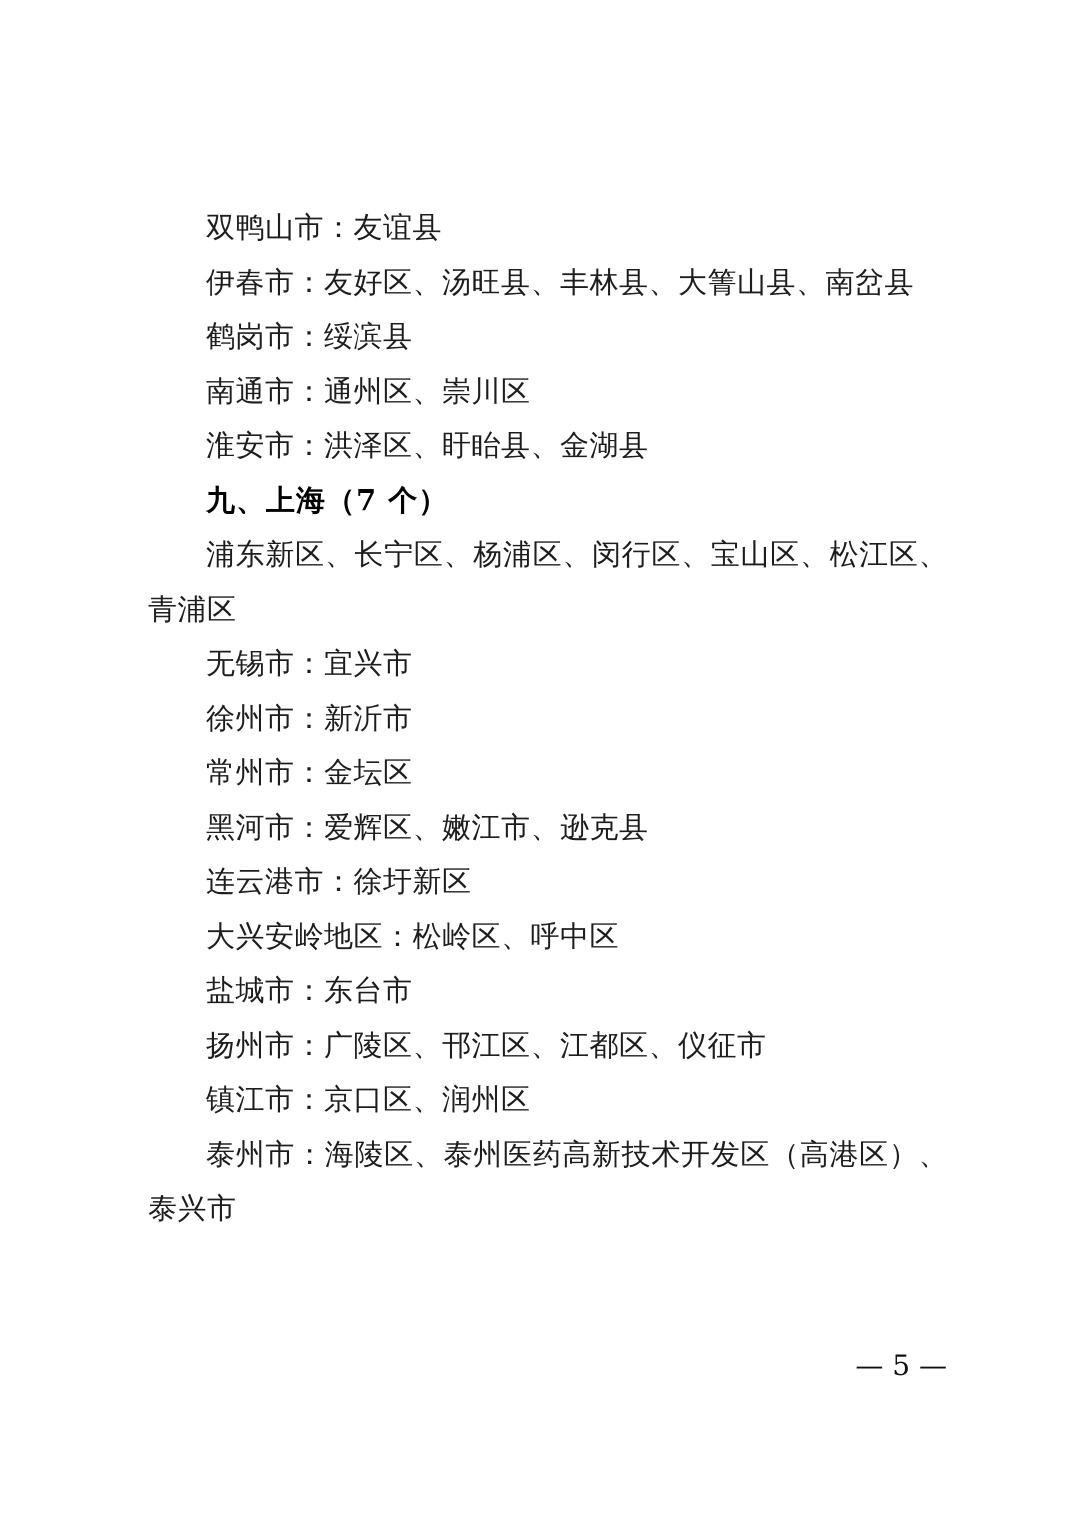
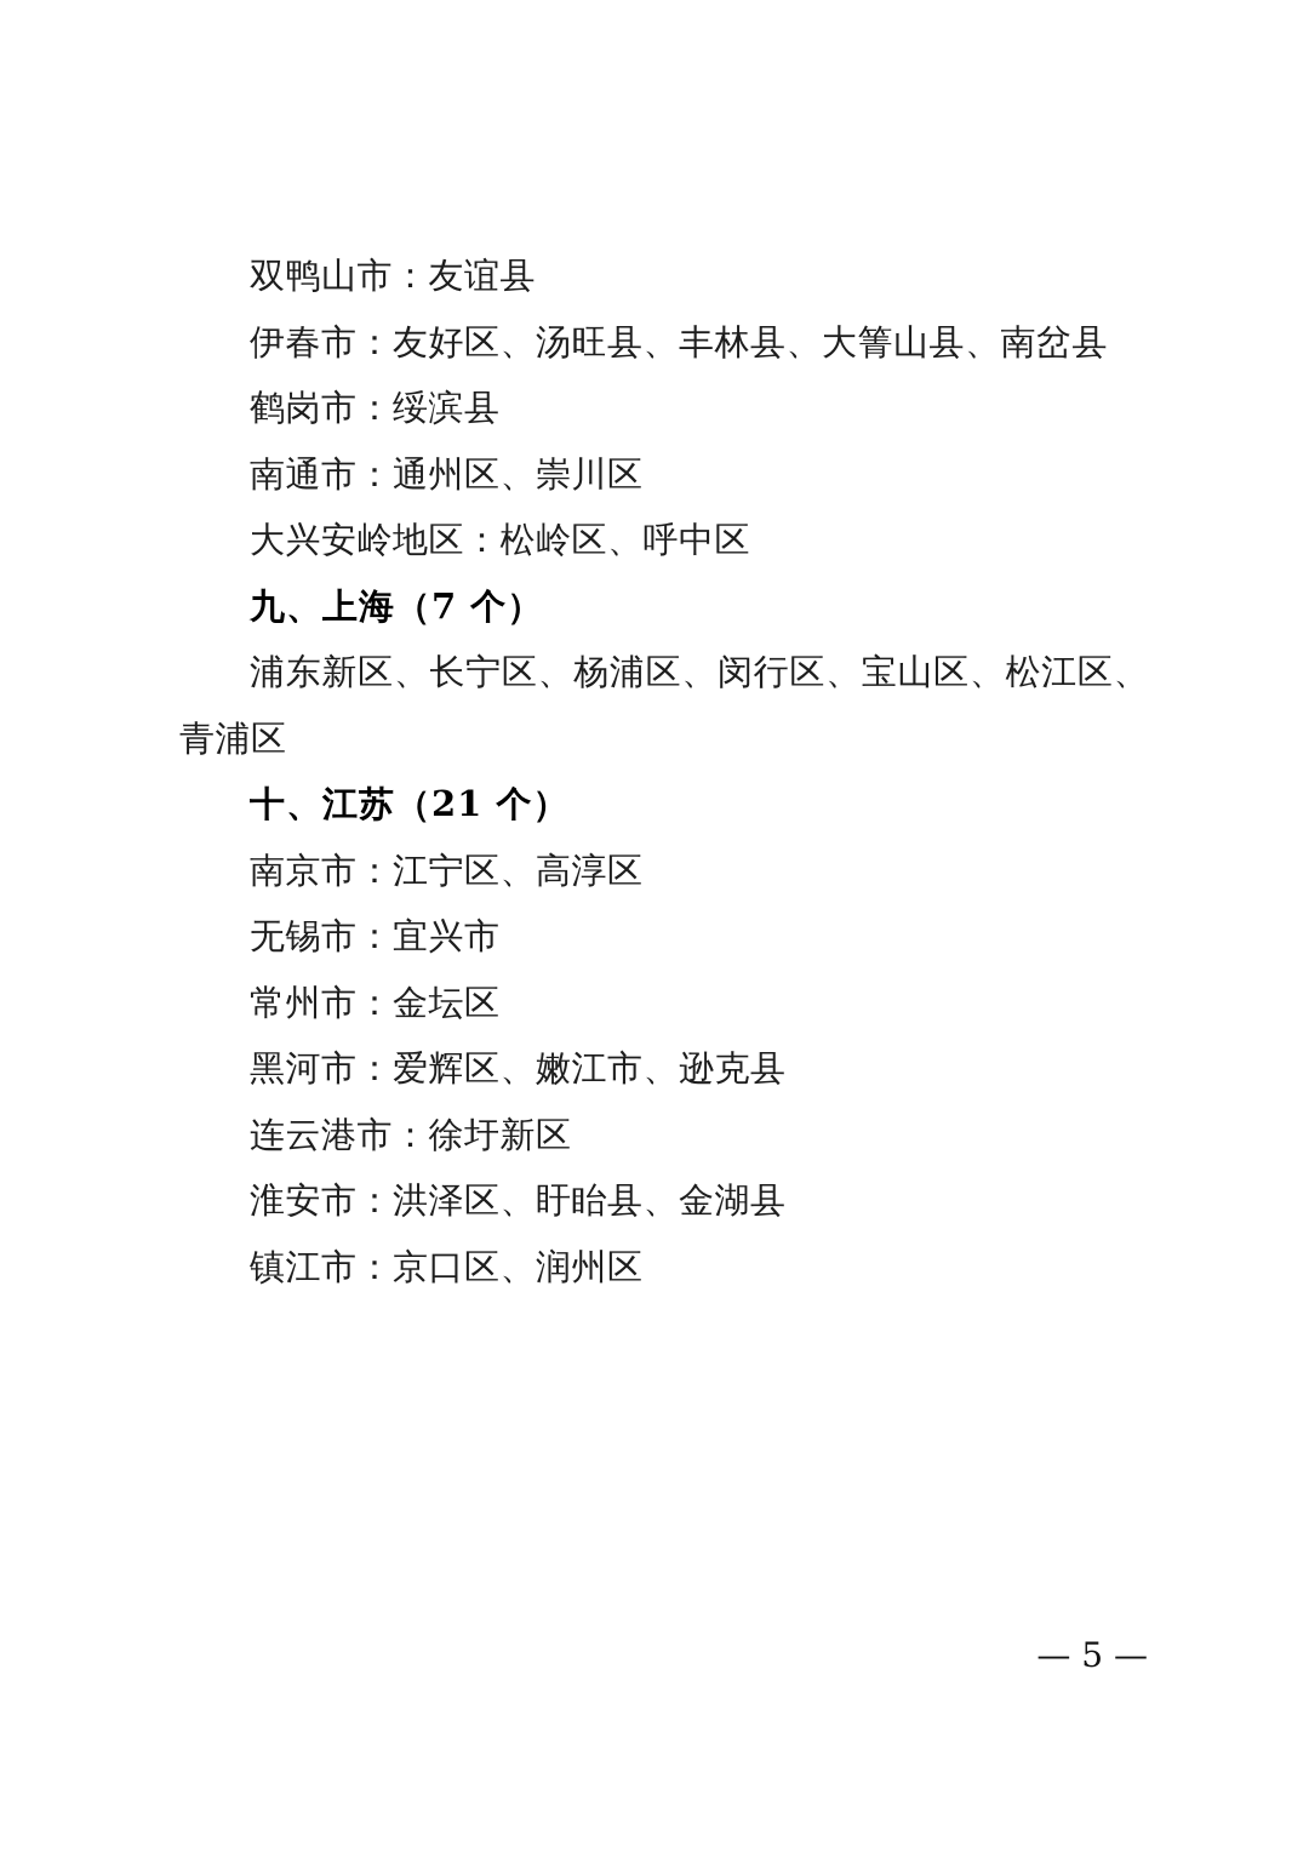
  双鸭山市：友谊县
  伊春市：友好区、汤旺县、丰林县、大箐山县、南岔县
  鹤岗市：绥滨县
  南通市：通州区、崇川区
- 淮安市：洪泽区、盱眙县、金湖县
+ 大兴安岭地区：松岭区、呼中区
  九、上海（7 个）
  浦东新区、长宁区、杨浦区、闵行区、宝山区、松江区、青浦区
+ 十、江苏（21 个）
+ 南京市：江宁区、高淳区
  无锡市：宜兴市
- 徐州市：新沂市
  常州市：金坛区
  黑河市：爱辉区、嫩江市、逊克县
  连云港市：徐圩新区
- 大兴安岭地区：松岭区、呼中区
+ 淮安市：洪泽区、盱眙县、金湖县
- 盐城市：东台市
- 扬州市：广陵区、邗江区、江都区、仪征市
  镇江市：京口区、润州区
- 泰州市：海陵区、泰州医药高新技术开发区（高港区）、泰兴市
  — 5 —
